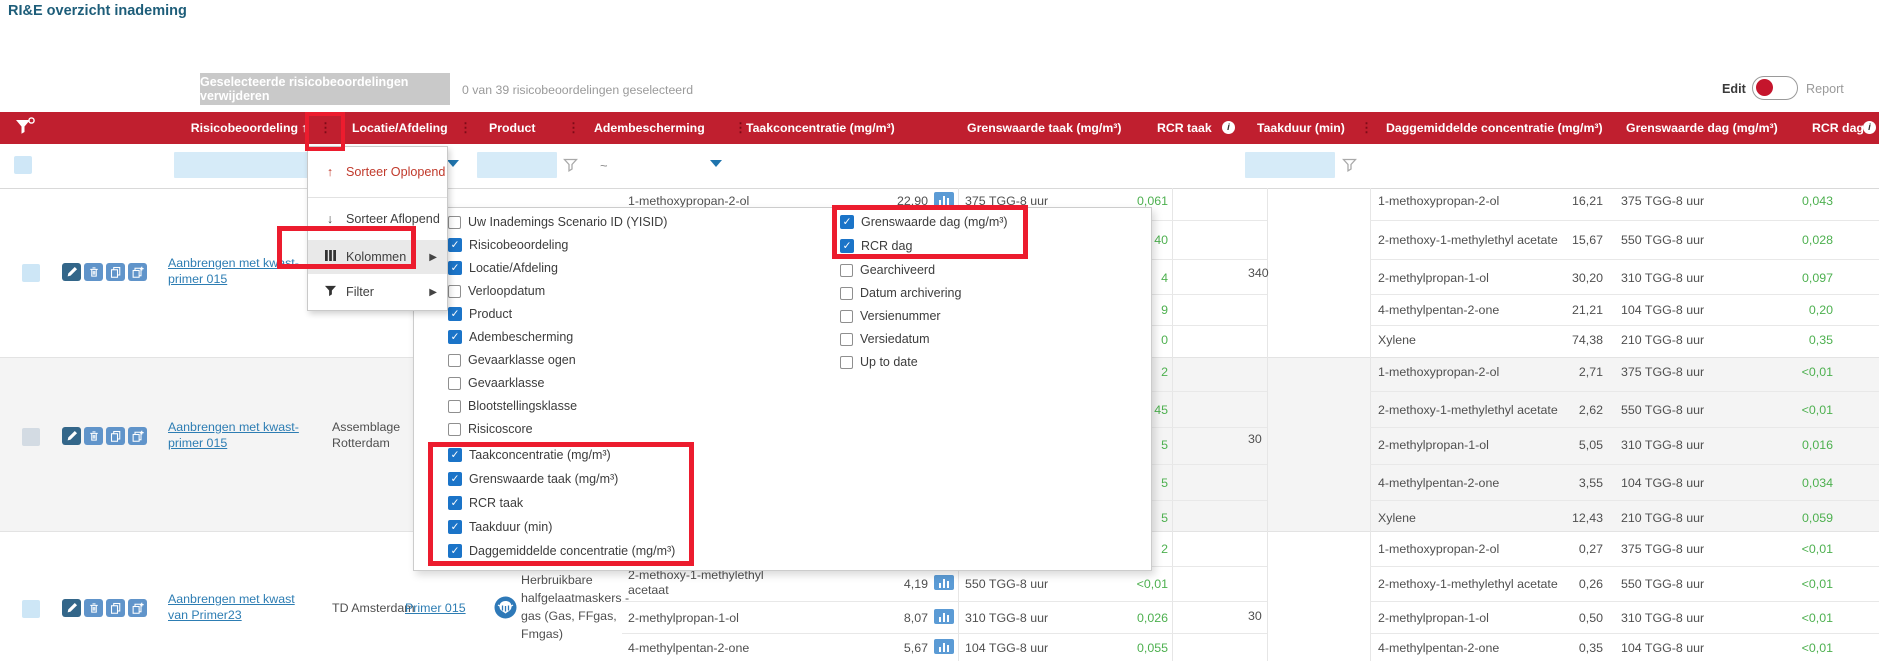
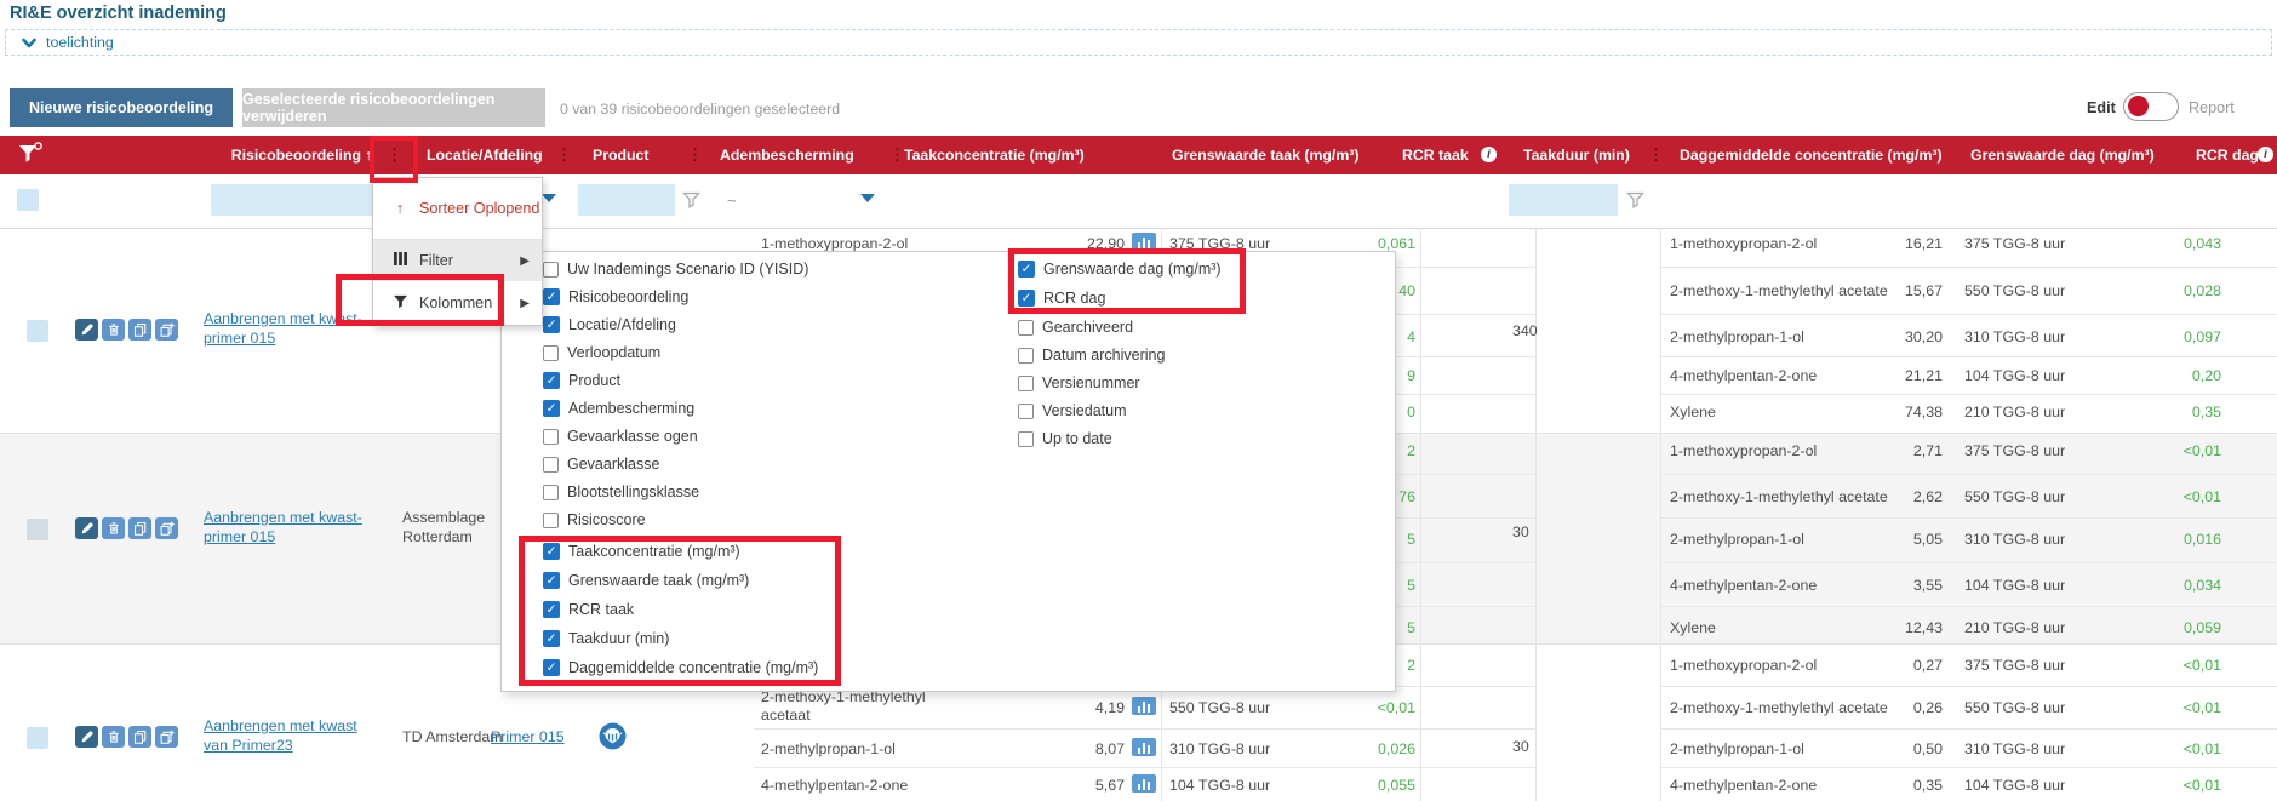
  RI&E overzicht inademing
+ toelichting
+ Nieuwe risicobeoordeling
  Geselecteerde risicobeoordelingen verwijderen
  0 van 39 risicobeoordelingen geselecteerd
  Edit
  Report
  Risicobeoordeling
  ↑
  ⋮
  Locatie/Afdeling
  ⋮
  Product
  ⋮
  Adembescherming
  ⋮
  Taakconcentratie (mg/m³)
  Grenswaarde taak (mg/m³)
  RCR taak
  i
  Taakduur (min)
  ⋮
  Daggemiddelde concentratie (mg/m³)
  Grenswaarde dag (mg/m³)
  RCR dag
  i
  ~
  Aanbrengen met kwast-
  primer 015
  340
  1-methoxypropan-2-ol
  22,90
  375 TGG-8 uur
  0,061
  40
  4
  9
  0
  1-methoxypropan-2-ol
  16,21
  375 TGG-8 uur
  0,043
  2-methoxy-1-methylethyl acetate
  15,67
  550 TGG-8 uur
  0,028
  2-methylpropan-1-ol
  30,20
  310 TGG-8 uur
  0,097
  4-methylpentan-2-one
  21,21
  104 TGG-8 uur
  0,20
  Xylene
  74,38
  210 TGG-8 uur
  0,35
  Aanbrengen met kwast-
  primer 015
  Assemblage
  Rotterdam
  30
  2
- 45
+ 76
  5
  5
  5
  1-methoxypropan-2-ol
  2,71
  375 TGG-8 uur
  <0,01
  2-methoxy-1-methylethyl acetate
  2,62
  550 TGG-8 uur
  <0,01
  2-methylpropan-1-ol
  5,05
  310 TGG-8 uur
  0,016
  4-methylpentan-2-one
  3,55
  104 TGG-8 uur
  0,034
  Xylene
  12,43
  210 TGG-8 uur
  0,059
  Aanbrengen met kwast
  van Primer23
  TD Amsterdam
  Primer 015
- Herbruikbare halfgelaatmaskers - gas (Gas, FFgas, Fmgas)
  30
  2
  2-methoxy-1-methylethyl acetaat
  4,19
  550 TGG-8 uur
  <0,01
  2-methylpropan-1-ol
  8,07
  310 TGG-8 uur
  0,026
  4-methylpentan-2-one
  5,67
  104 TGG-8 uur
  0,055
  1-methoxypropan-2-ol
  0,27
  375 TGG-8 uur
  <0,01
  2-methoxy-1-methylethyl acetate
  0,26
  550 TGG-8 uur
  <0,01
  2-methylpropan-1-ol
  0,50
  310 TGG-8 uur
  <0,01
  4-methylpentan-2-one
  0,35
  104 TGG-8 uur
  <0,01
  Uw Inademings Scenario ID (YISID)
  Risicobeoordeling
  Locatie/Afdeling
  Verloopdatum
  Product
  Adembescherming
  Gevaarklasse ogen
  Gevaarklasse
  Blootstellingsklasse
  Risicoscore
  Taakconcentratie (mg/m³)
  Grenswaarde taak (mg/m³)
  RCR taak
  Taakduur (min)
  Daggemiddelde concentratie (mg/m³)
  Grenswaarde dag (mg/m³)
  RCR dag
  Gearchiveerd
  Datum archivering
  Versienummer
  Versiedatum
  Up to date
  ↑
  Sorteer Oplopend
- ↓
- Sorteer Aflopend
- Kolommen
+ Filter
  ▶
- Filter
+ Kolommen
  ▶
